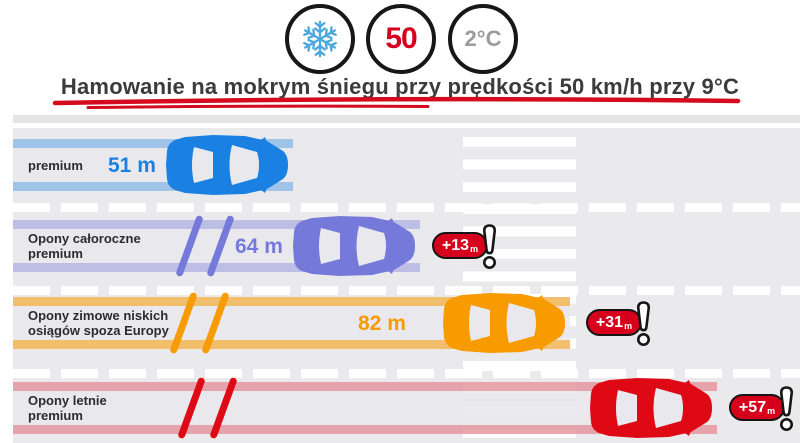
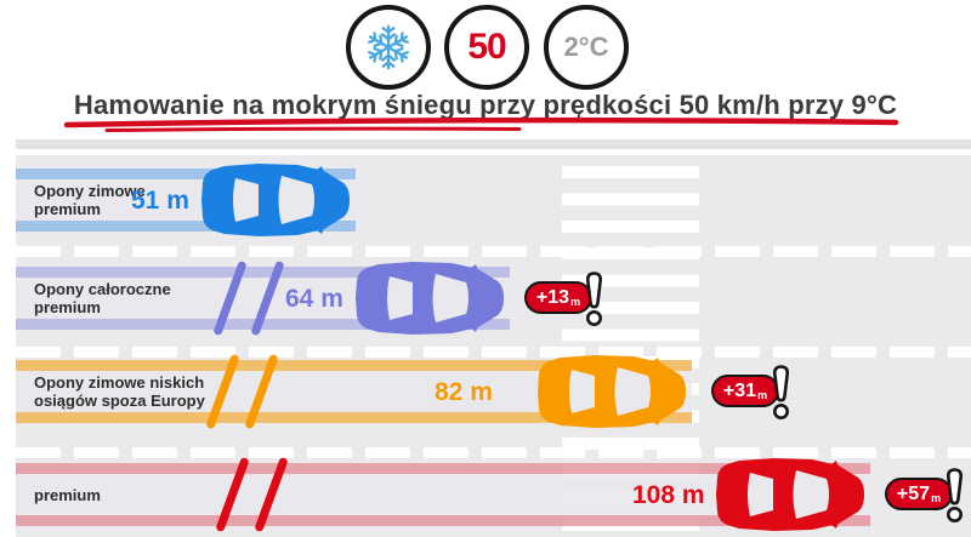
  50
  2°C
  Hamowanie na mokrym śniegu przy prędkości 50 km/h przy 9°C
+ Opony zimowe
  premium
  51 m
  Opony całoroczne
  premium
  64 m
  +13
  m
  Opony zimowe niskich
  osiągów spoza Europy
  82 m
  +31
  m
- Opony letnie
  premium
+ 108 m
  +57
  m
